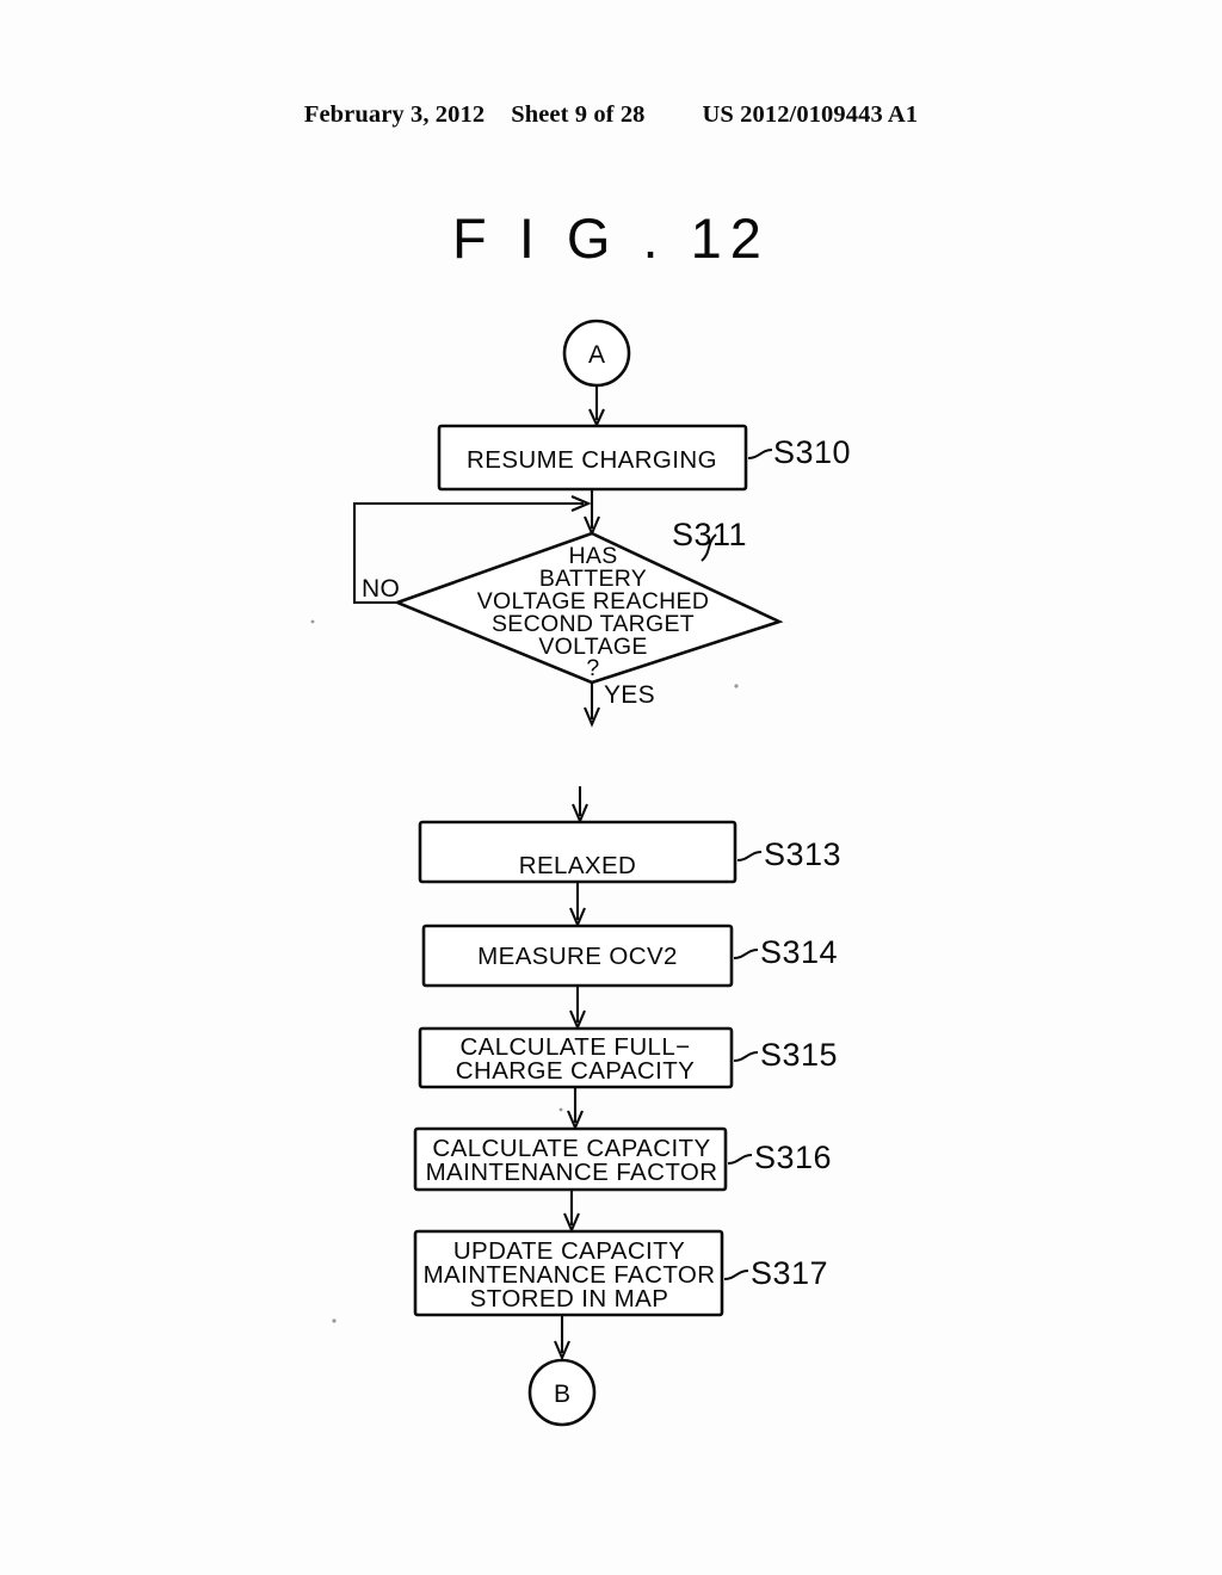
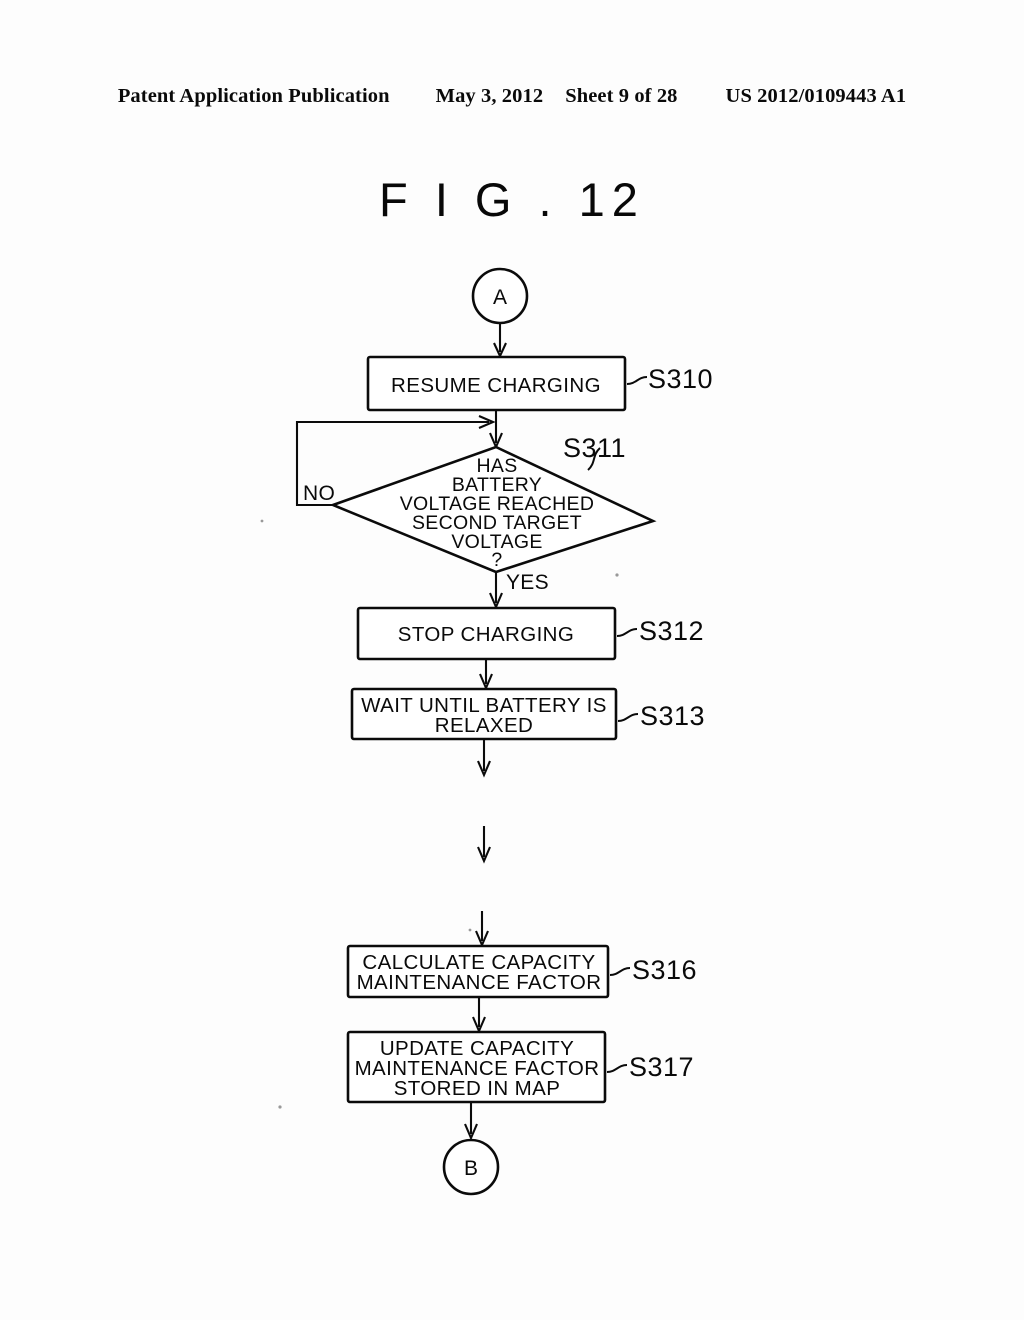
+ Patent Application Publication
- February 3, 2012
+ May 3, 2012
  Sheet 9 of 28
  US 2012/0109443 A1
  F I G . 12
  A
  RESUME CHARGING
  S310
  NO
  HAS
  BATTERY
  VOLTAGE REACHED
  SECOND TARGET
  VOLTAGE
  ?
  S311
  YES
+ STOP CHARGING
+ S312
+ WAIT UNTIL BATTERY IS
  RELAXED
  S313
- MEASURE OCV2
- S314
- CALCULATE FULL−
- CHARGE CAPACITY
- S315
  CALCULATE CAPACITY
  MAINTENANCE FACTOR
  S316
  UPDATE CAPACITY
  MAINTENANCE FACTOR
  STORED IN MAP
  S317
  B
